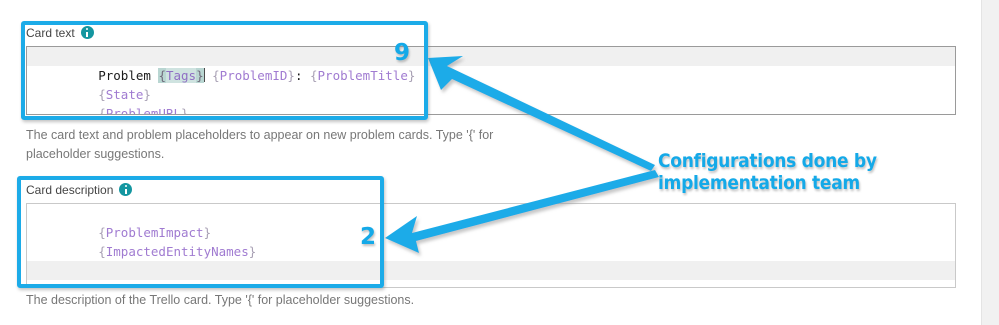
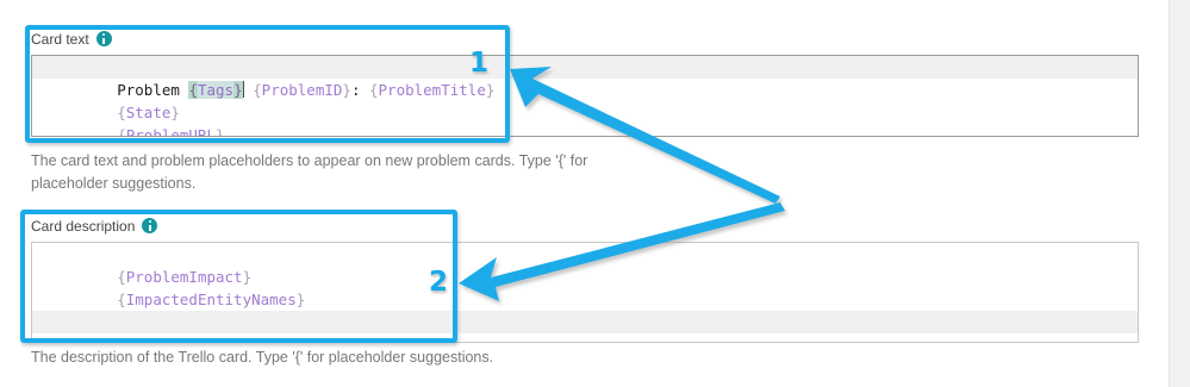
  Card text
  Problem {Tags} {ProblemID}: {ProblemTitle}
  {State}
  {ProblemURL}
  The card text and problem placeholders to appear on new problem cards. Type '{' for placeholder suggestions.
  Card description
  {ProblemImpact}
  {ImpactedEntityNames}
  The description of the Trello card. Type '{' for placeholder suggestions.
- 9
+ 1
  2
- Configurations done by
- implementation team
